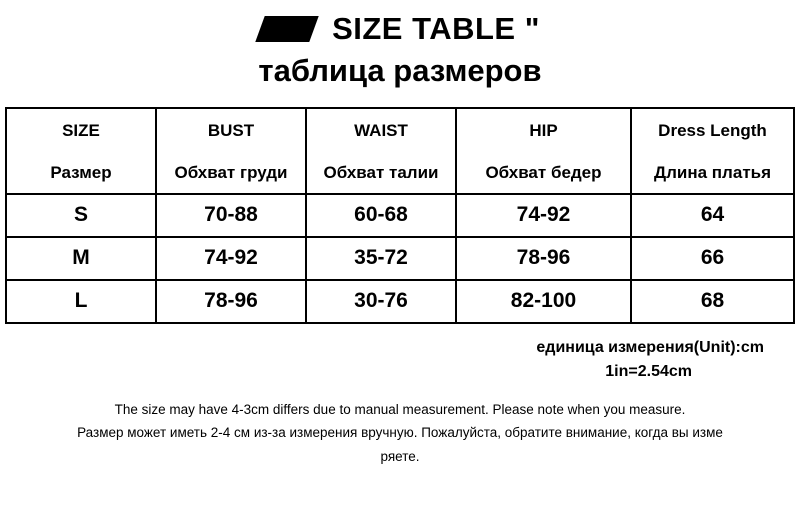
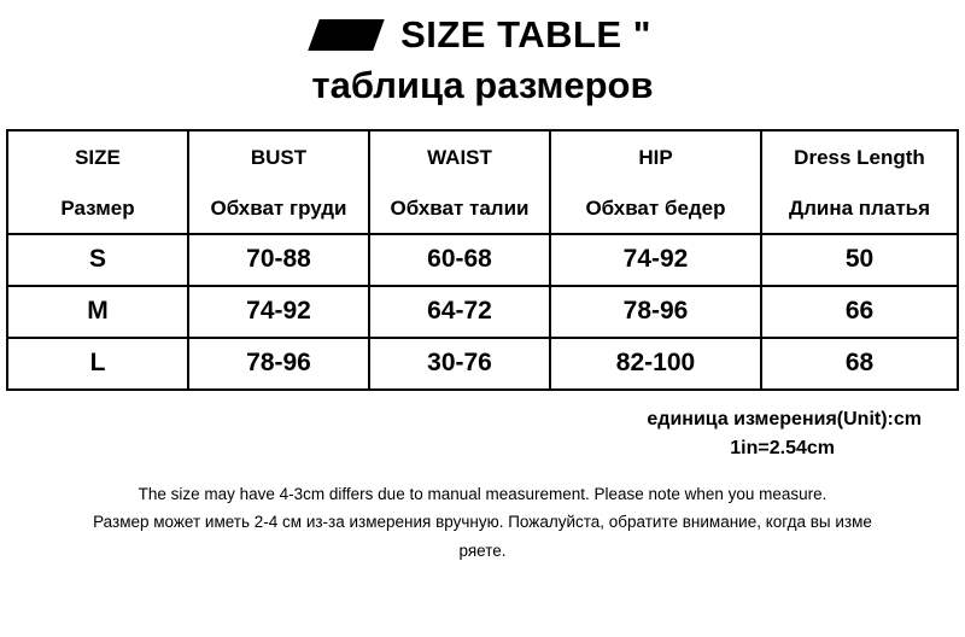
  SIZE TABLE "
  таблица размеров
  SIZE	BUST	WAIST	HIP	Dress Length
  Размер	Обхват груди	Обхват талии	Обхват бедер	Длина платья
- S	70-88	60-68	74-92	64
+ S	70-88	60-68	74-92	50
- M	74-92	35-72	78-96	66
+ M	74-92	64-72	78-96	66
  L	78-96	30-76	82-100	68
  единица измерения(Unit):cm
  1in=2.54cm
  The size may have 4-3cm differs due to manual measurement. Please note when you measure.
  Размер может иметь 2-4 см из-за измерения вручную. Пожалуйста, обратите внимание, когда вы изме
  ряете.
